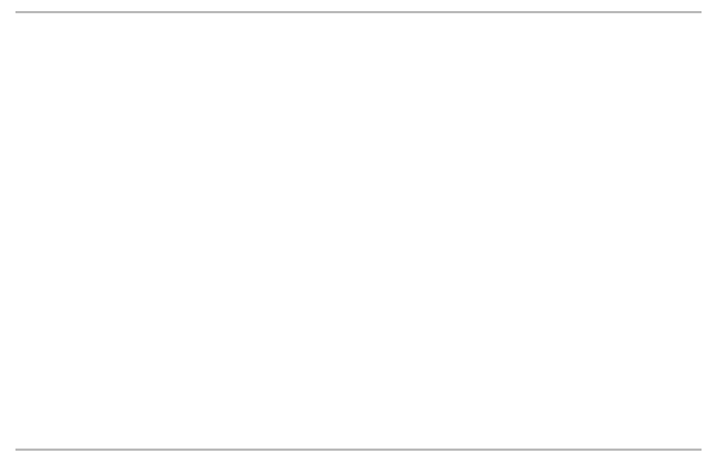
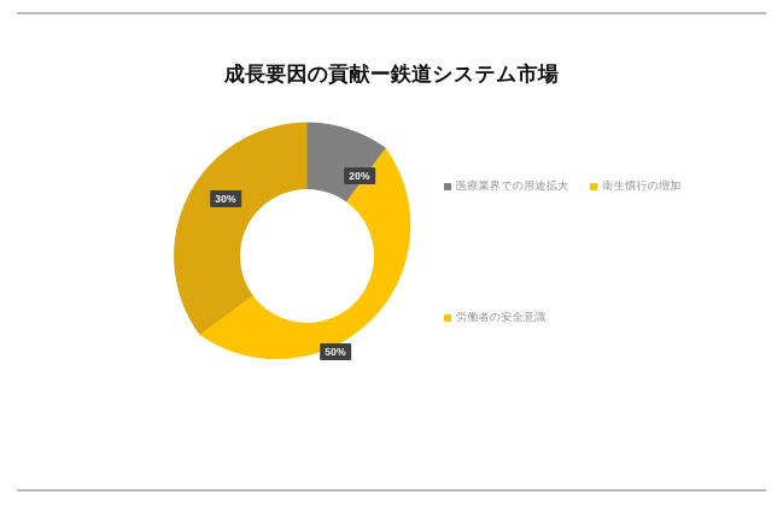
+ 成長要因の貢献ー鉄道システム市場
+ 20%
+ 50%
+ 30%
+ 医療業界での用途拡大
+ 衛生慣行の増加
+ 労働者の安全意識
